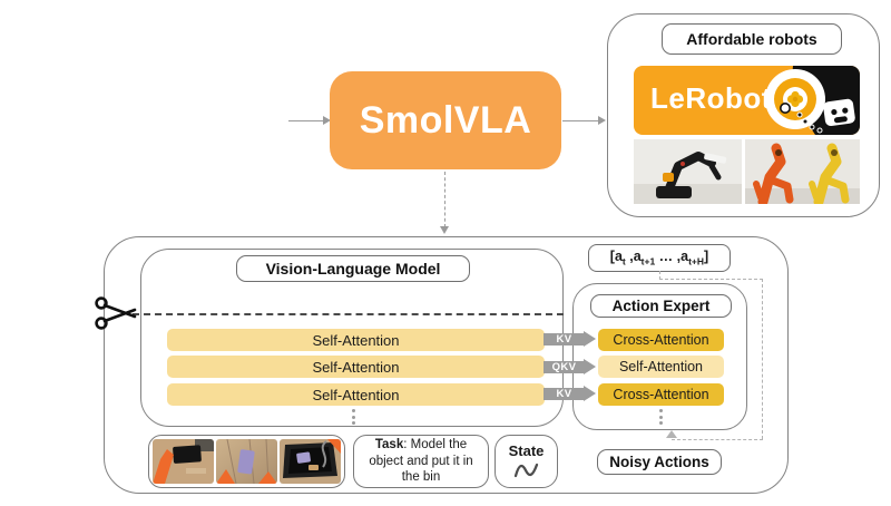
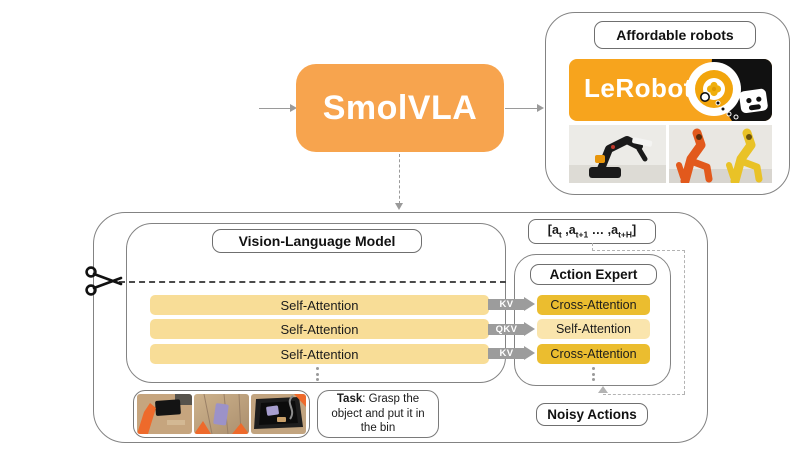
  SmolVLA
  Affordable robots
  LeRobot
  Vision-Language Model
  Self-Attention
  Self-Attention
  Self-Attention
  KV
  QKV
  KV
  [at ,at+1 … ,at+H]
  Action Expert
  Cross-Attention
  Self-Attention
  Cross-Attention
  Noisy Actions
- Task: Model the object and put it in the bin
+ Task: Grasp the object and put it in the bin
- State
